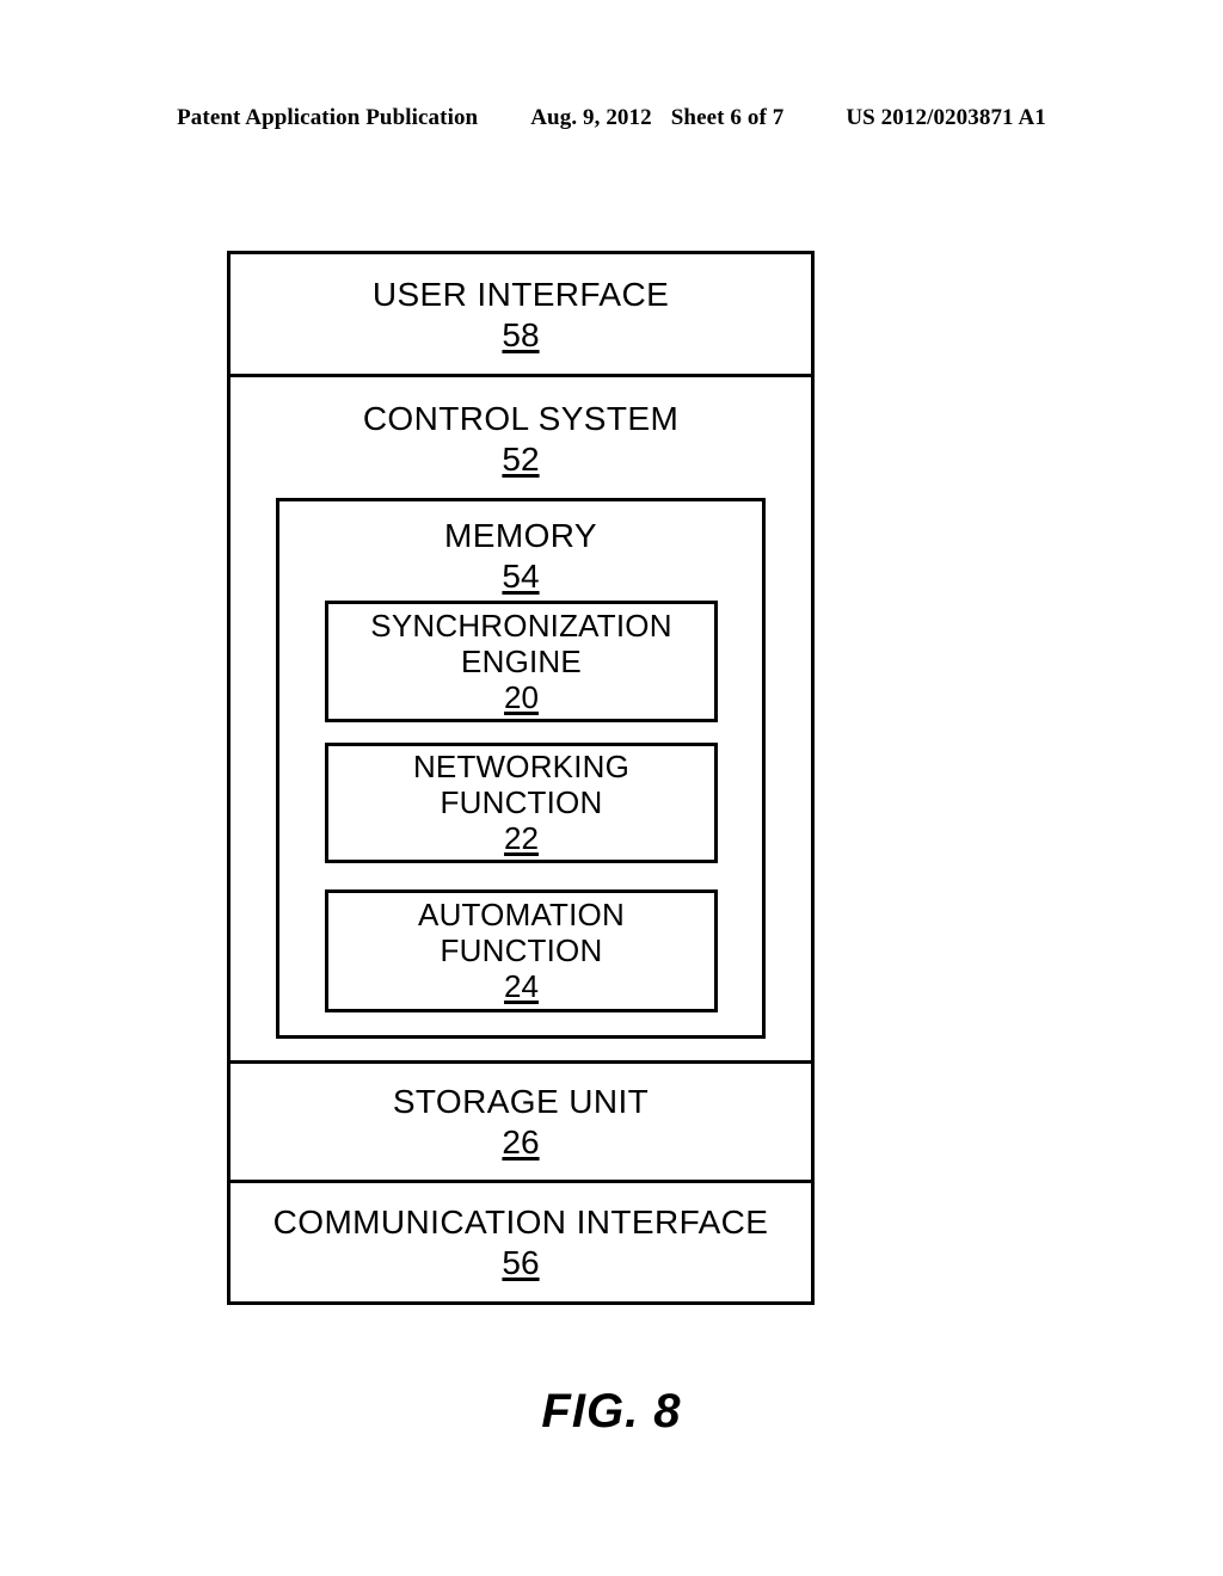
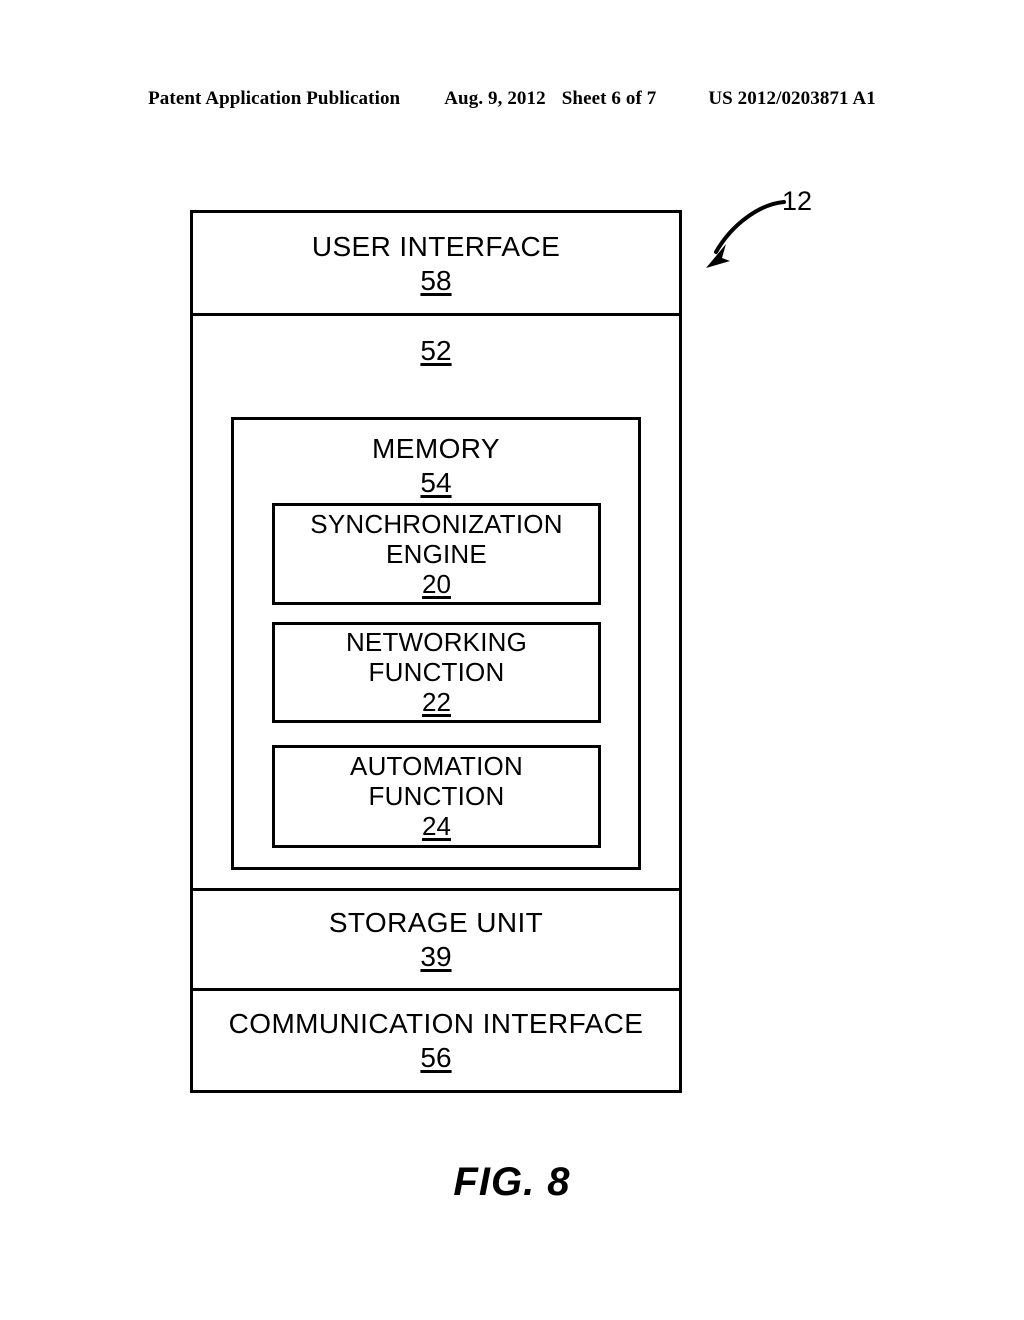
  Patent Application Publication
  Aug. 9, 2012
  Sheet 6 of 7
  US 2012/0203871 A1
  USER INTERFACE
  58
- CONTROL SYSTEM
  52
  STORAGE UNIT
- 26
+ 39
  COMMUNICATION INTERFACE
  56
  MEMORY
  54
  SYNCHRONIZATION
  ENGINE
  20
  NETWORKING
  FUNCTION
  22
  AUTOMATION
  FUNCTION
  24
+ 12
  FIG. 8
